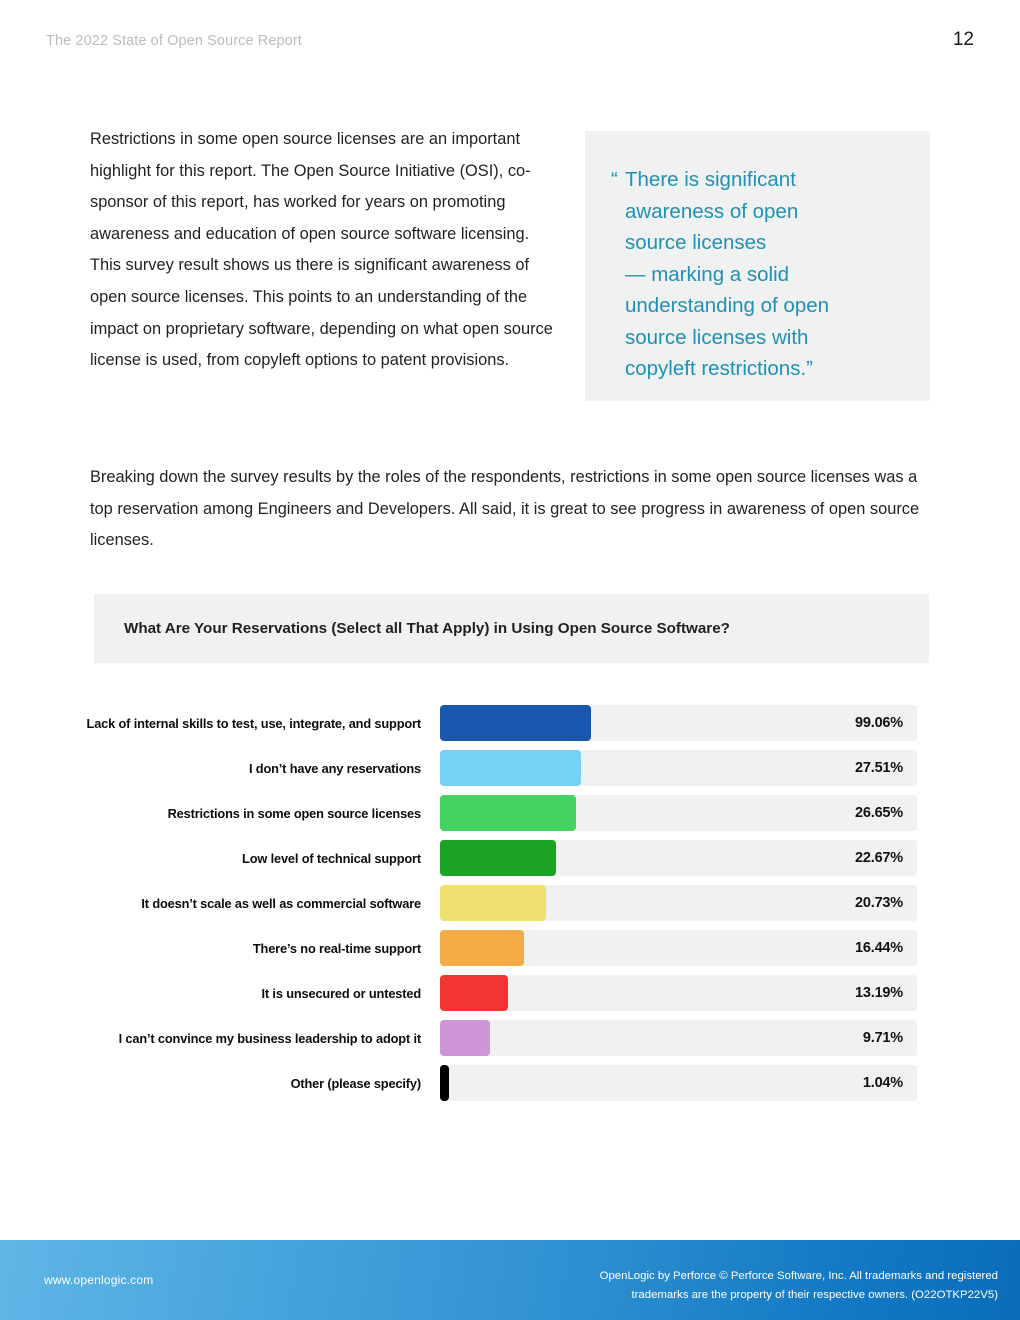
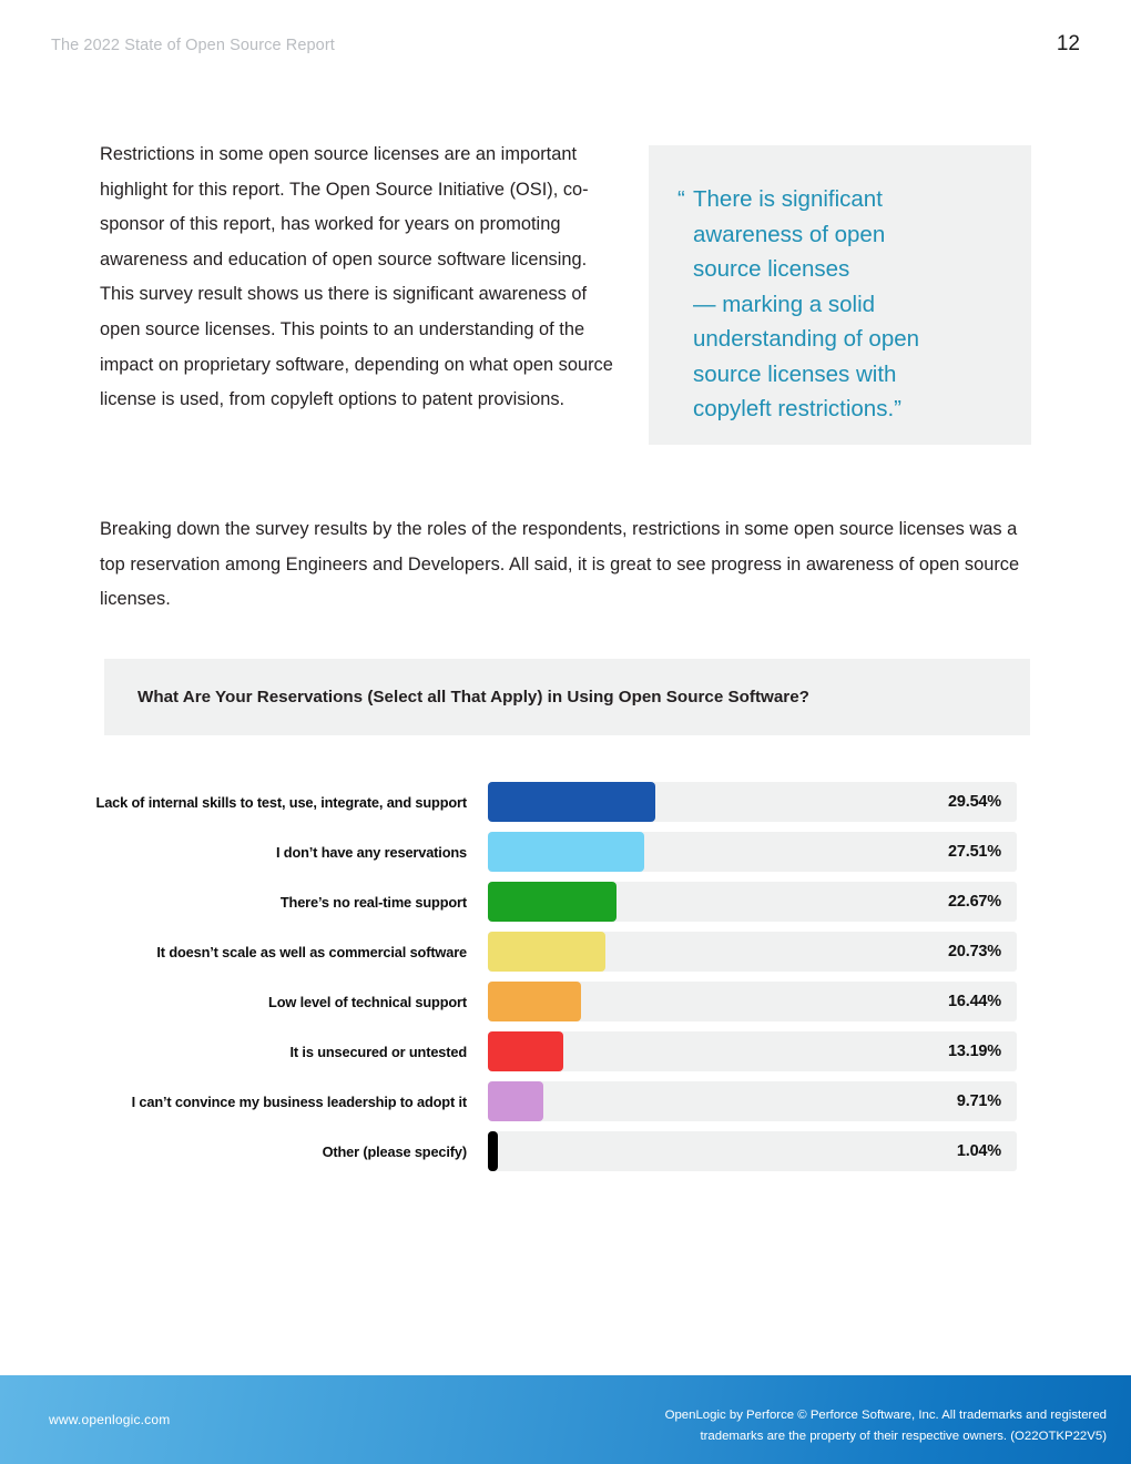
  The 2022 State of Open Source Report
  12
  Restrictions in some open source licenses are an important highlight for this report. The Open Source Initiative (OSI), co-sponsor of this report, has worked for years on promoting awareness and education of open source software licensing. This survey result shows us there is significant awareness of open source licenses. This points to an understanding of the impact on proprietary software, depending on what open source license is used, from copyleft options to patent provisions.
  “
  There is significant
  awareness of open
  source licenses
  — marking a solid
  understanding of open
  source licenses with
  copyleft restrictions.”
  Breaking down the survey results by the roles of the respondents, restrictions in some open source licenses was a top reservation among Engineers and Developers. All said, it is great to see progress in awareness of open source licenses.
  What Are Your Reservations (Select all That Apply) in Using Open Source Software?
  Lack of internal skills to test, use, integrate, and support
- 99.06%
+ 29.54%
  I don’t have any reservations
  27.51%
- Restrictions in some open source licenses
- 26.65%
- Low level of technical support
+ There’s no real-time support
  22.67%
  It doesn’t scale as well as commercial software
  20.73%
- There’s no real-time support
+ Low level of technical support
  16.44%
  It is unsecured or untested
  13.19%
  I can’t convince my business leadership to adopt it
  9.71%
  Other (please specify)
  1.04%
  www.openlogic.com
  OpenLogic by Perforce © Perforce Software, Inc. All trademarks and registered
  trademarks are the property of their respective owners. (O22OTKP22V5)
